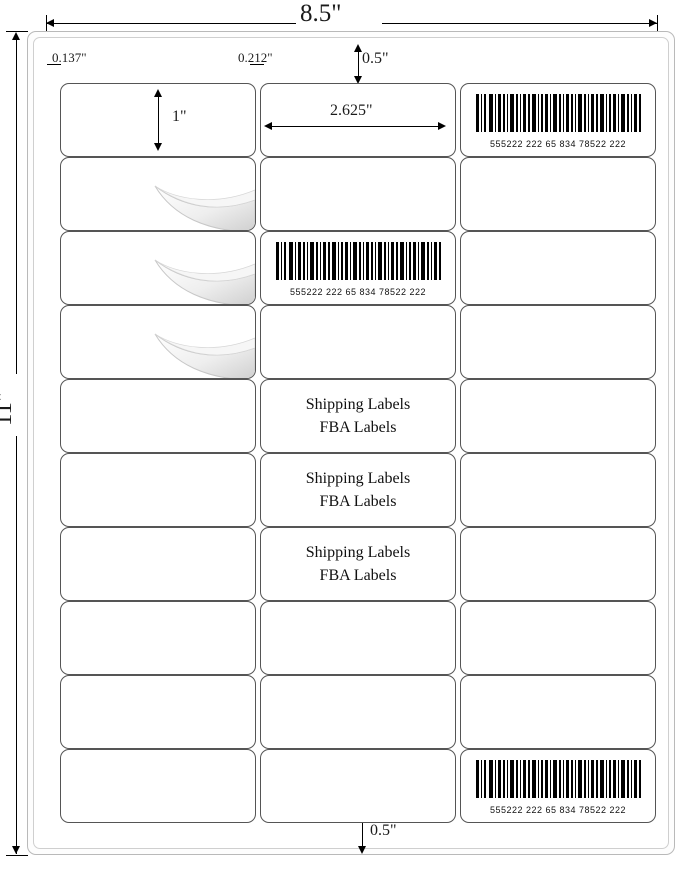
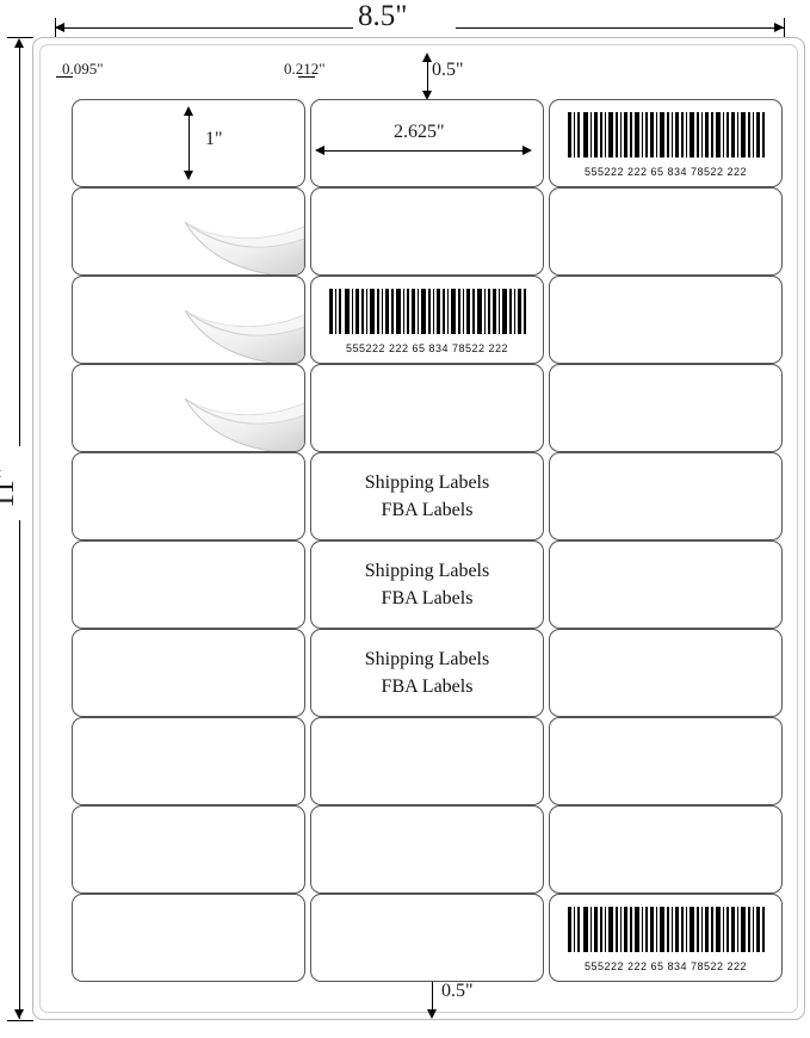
  8.5"
- 0.137"
+ 0.095"
  0.212"
  0.5"
  0.5"
  555222 222 65 834 78522 222
  Shipping Labels
  FBA Labels
  Shipping Labels
  FBA Labels
  Shipping Labels
  FBA Labels
  555222 222 65 834 78522 222
  555222 222 65 834 78522 222
  1"
  2.625"
